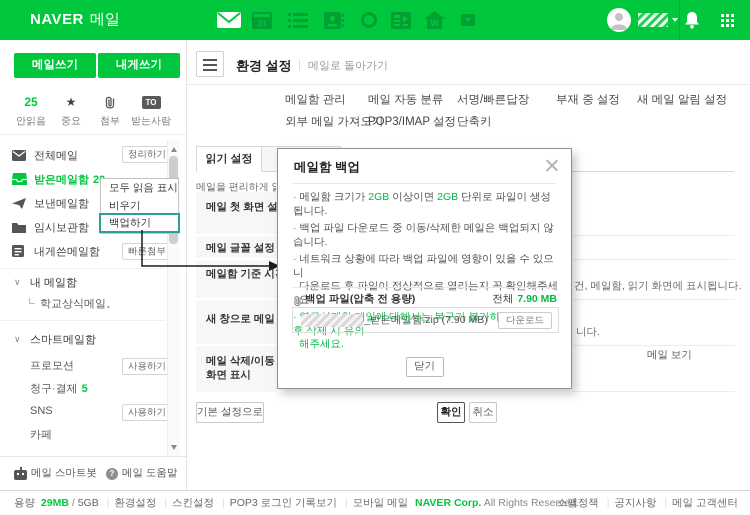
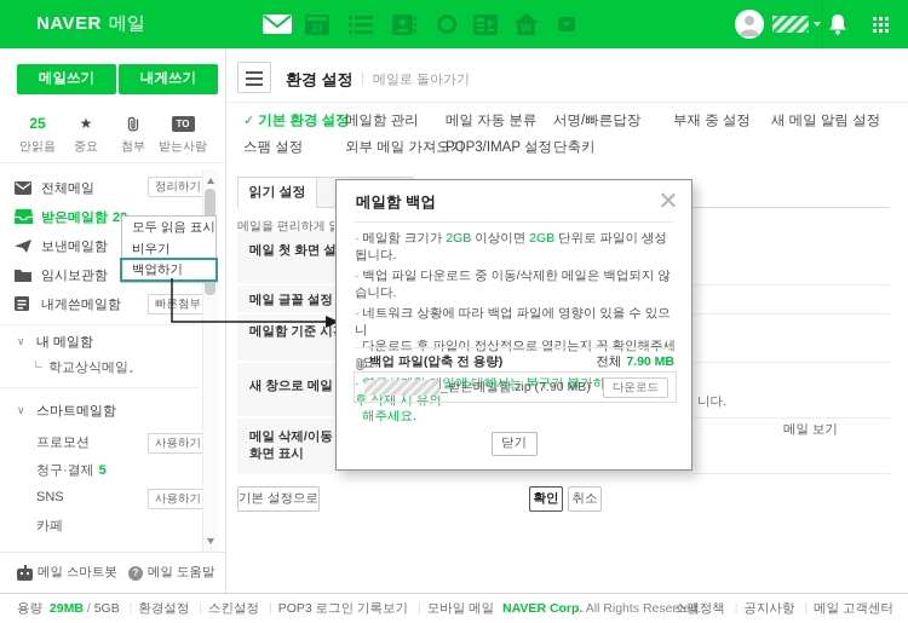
  NAVER 메일
  31
  W
  메일쓰기
  내게쓰기
  25
  안읽음
  ★
  중요
  첨부
  TO
  받는사람
  전체메일
  정리하기
  받은메일함 2
  보낸메일함
  임시보관함
  내게쓴메일함
  빠첨부
  ∨
  내 메일함
  학교상식메일。
  ∨
  스마트메일함
  프로모션
  사용하기
  청구·결제 5
  SNS
  사용하기
  카페
  메일 스마트봇
  ?
  메일 도움말
  환경 설정
  |
  메일로 돌아가기
+ ✓ 기본 환경 설정
+ 스팸 설정
  메일함 관리
  외부 메일 가져오기
  메일 자동 분류
  POP3/IMAP 설정
  서명/빠른답장
  단축키
  부재 중 설정
  새 메일 알림 설정
  읽기 설정
  메일을 편리하게
  메일 첫 화면 설
  메일 글꼴 설정
  메일함 기준 시
  새 창으로 메일
  메일 삭제/이동
  화면 표시
- 건, 메일함, 읽기 화면에 표시됩니다.
  니다.
  메일 보기
  기본 설정으로
  확인
  취소
  모두 읽음 표시
  비우기
  백업하기
  메일함 백업
  메일함 크기가 2GB 이상이면 2GB 단위로 파일이 생성됩니다.
  백업 파일 다운로드 중 이동/삭제한 메일은 백업되지 않습니다.
  네트워크 상황에 따라 백업 파일에 영향이 있을 수 있으니
  다운로드 후 파일이 정상적으로 열리는지 꼭 확인해주세요.
  해주세요.
  백업 파일(압축 전 용량)
  전체 7.90 MB
  _받은메일함.zip (7.90 MB)
  다운로드
  닫기
  용량 29MB / 5GB 환경설정 | 스킨설정 | POP3 로그인 기록보기 | 모바일 메일 NAVER Corp. All Rights Reserved.
  스팸정책 공지사항 | 메일 고객센터
